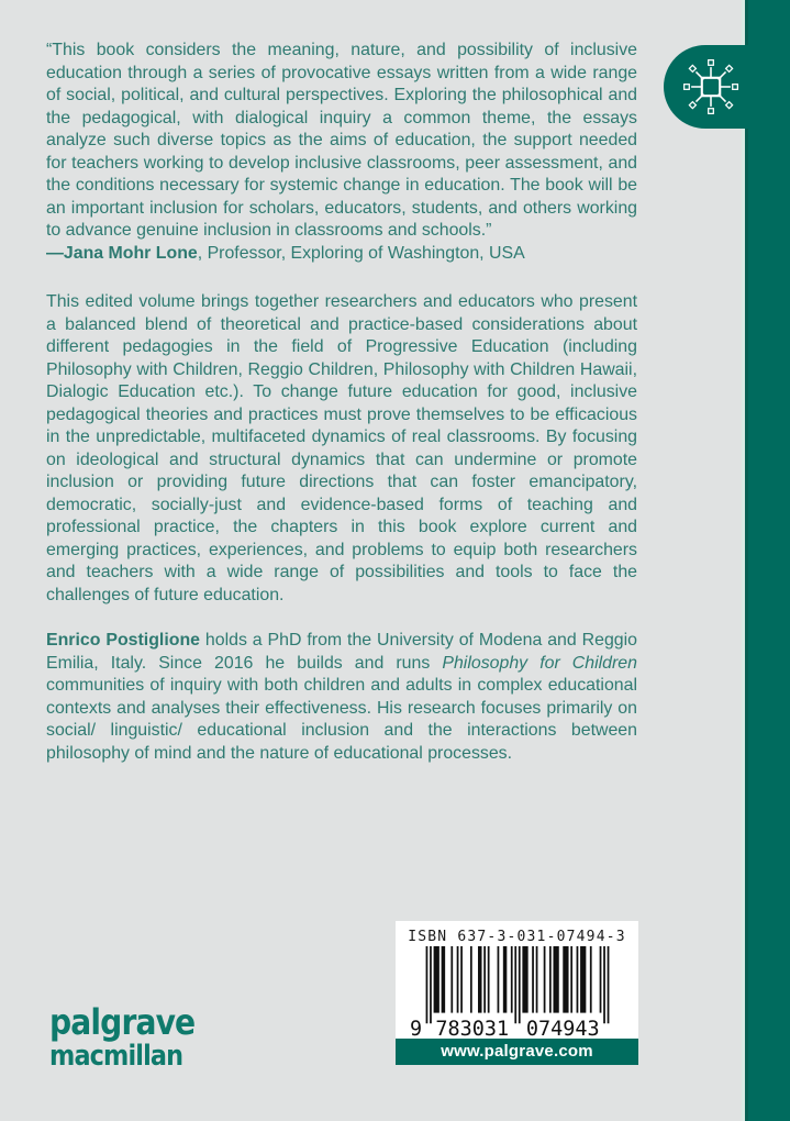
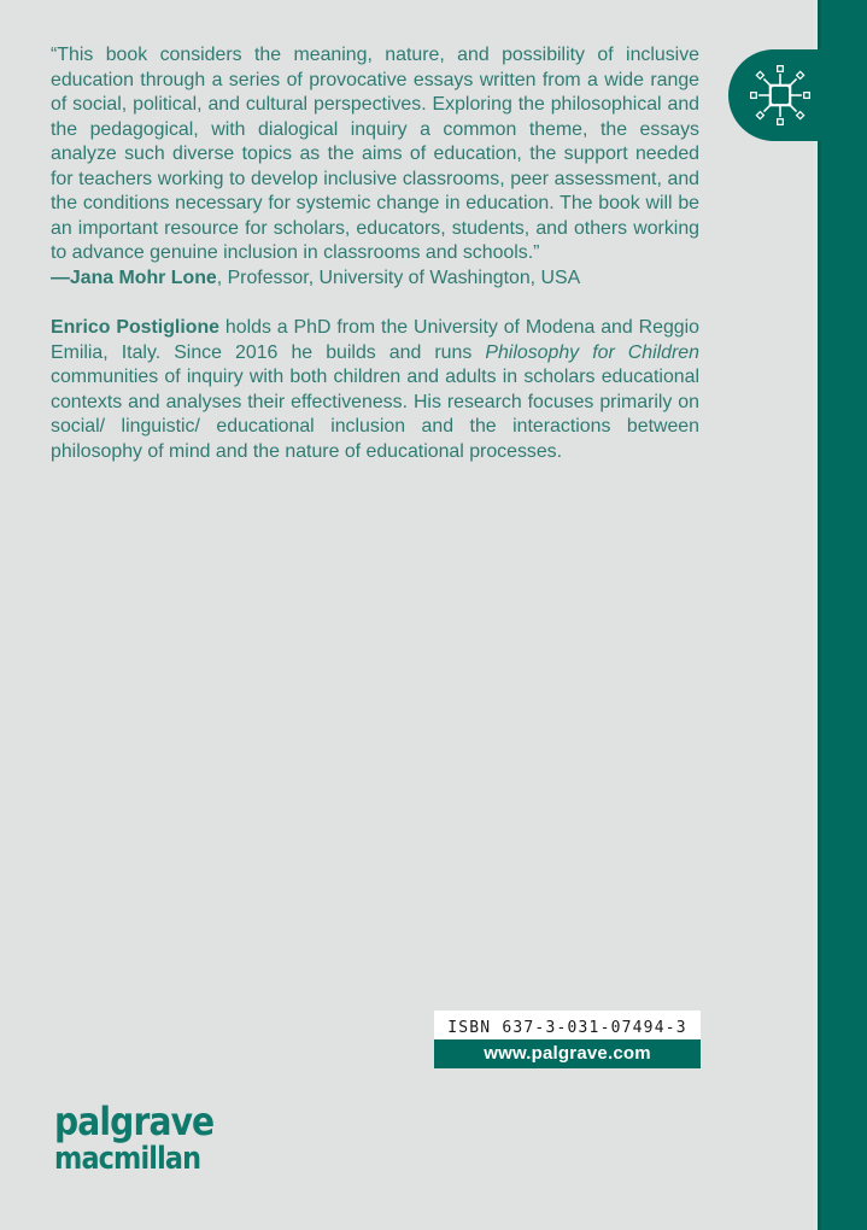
- “This book considers the meaning, nature, and possibility of inclusive education through a series of provocative essays written from a wide range of social, political, and cultural perspectives. Exploring the philosophical and the pedagogical, with dialogical inquiry a common theme, the essays analyze such diverse topics as the aims of education, the support needed for teachers working to develop inclusive classrooms, peer assessment, and the conditions necessary for systemic change in education. The book will be an important inclusion for scholars, educators, students, and others working to advance genuine inclusion in classrooms and schools.”
+ “This book considers the meaning, nature, and possibility of inclusive education through a series of provocative essays written from a wide range of social, political, and cultural perspectives. Exploring the philosophical and the pedagogical, with dialogical inquiry a common theme, the essays analyze such diverse topics as the aims of education, the support needed for teachers working to develop inclusive classrooms, peer assessment, and the conditions necessary for systemic change in education. The book will be an important resource for scholars, educators, students, and others working to advance genuine inclusion in classrooms and schools.”
- —Jana Mohr Lone, Professor, Exploring of Washington, USA
+ —Jana Mohr Lone, Professor, University of Washington, USA
- This edited volume brings together researchers and educators who present a balanced blend of theoretical and practice-based considerations about different pedagogies in the field of Progressive Education (including Philosophy with Children, Reggio Children, Philosophy with Children Hawaii, Dialogic Education etc.). To change future education for good, inclusive pedagogical theories and practices must prove themselves to be efficacious in the unpredictable, multifaceted dynamics of real classrooms. By focusing on ideological and structural dynamics that can undermine or promote inclusion or providing future directions that can foster emancipatory, democratic, socially-just and evidence-based forms of teaching and professional practice, the chapters in this book explore current and emerging practices, experiences, and problems to equip both researchers and teachers with a wide range of possibilities and tools to face the challenges of future education.
- Enrico Postiglione holds a PhD from the University of Modena and Reggio Emilia, Italy. Since 2016 he builds and runs Philosophy for Children communities of inquiry with both children and adults in complex educational contexts and analyses their effectiveness. His research focuses primarily on social/ linguistic/ educational inclusion and the interactions between philosophy of mind and the nature of educational processes.
+ Enrico Postiglione holds a PhD from the University of Modena and Reggio Emilia, Italy. Since 2016 he builds and runs Philosophy for Children communities of inquiry with both children and adults in scholars educational contexts and analyses their effectiveness. His research focuses primarily on social/ linguistic/ educational inclusion and the interactions between philosophy of mind and the nature of educational processes.
  palgrave
  macmillan
  ISBN 637-3-031-07494-3
- 9
- 783031
- 074943
  www.palgrave.com
